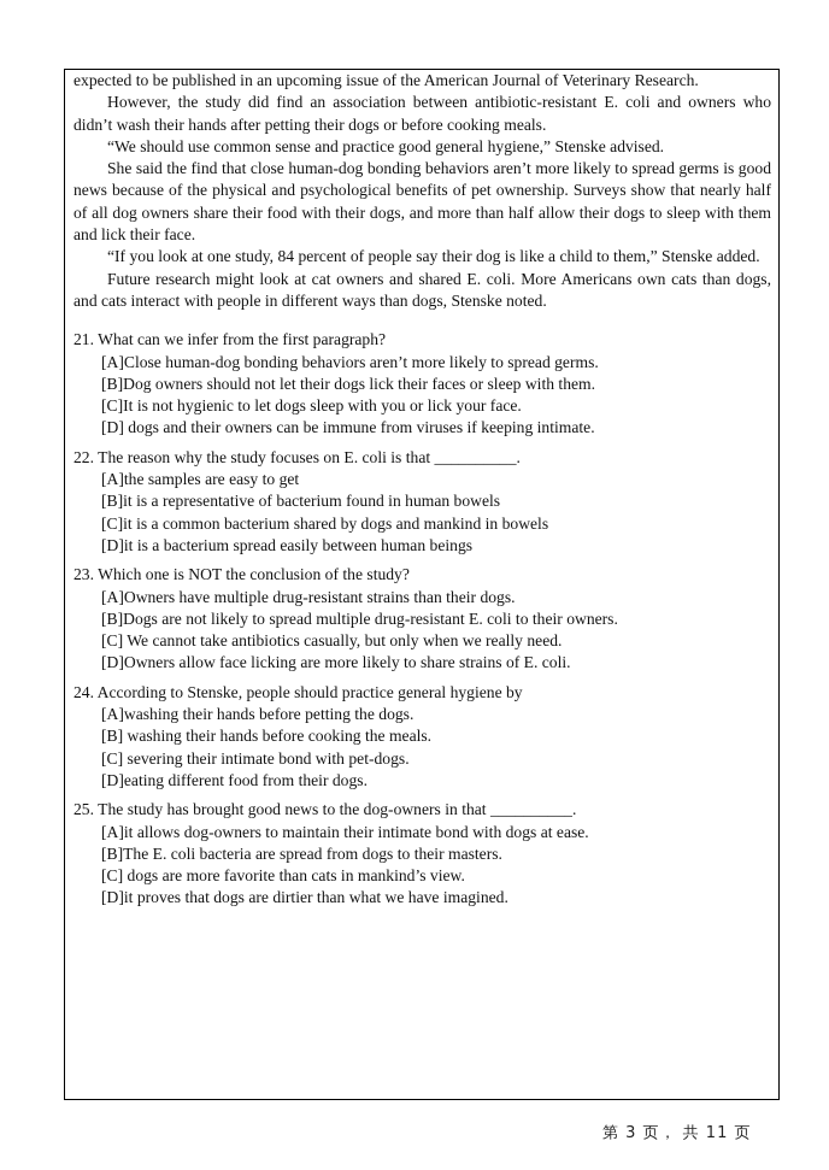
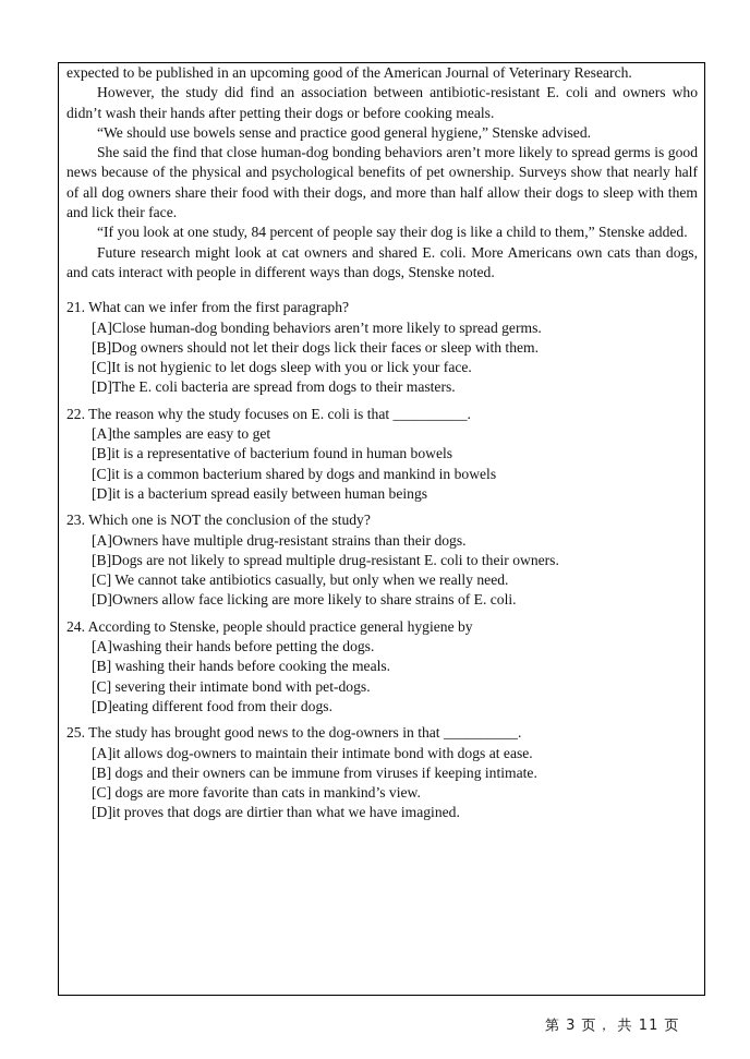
- expected to be published in an upcoming issue of the American Journal of Veterinary Research.
+ expected to be published in an upcoming good of the American Journal of Veterinary Research.
  However, the study did find an association between antibiotic-resistant E. coli and owners who didn’t wash their hands after petting their dogs or before cooking meals.
- “We should use common sense and practice good general hygiene,” Stenske advised.
+ “We should use bowels sense and practice good general hygiene,” Stenske advised.
  She said the find that close human-dog bonding behaviors aren’t more likely to spread germs is good news because of the physical and psychological benefits of pet ownership. Surveys show that nearly half of all dog owners share their food with their dogs, and more than half allow their dogs to sleep with them and lick their face.
  “If you look at one study, 84 percent of people say their dog is like a child to them,” Stenske added.
  Future research might look at cat owners and shared E. coli. More Americans own cats than dogs, and cats interact with people in different ways than dogs, Stenske noted.
  21. What can we infer from the first paragraph?
  [A]Close human-dog bonding behaviors aren’t more likely to spread germs.
  [B]Dog owners should not let their dogs lick their faces or sleep with them.
  [C]It is not hygienic to let dogs sleep with you or lick your face.
- [D] dogs and their owners can be immune from viruses if keeping intimate.
+ [D]The E. coli bacteria are spread from dogs to their masters.
  22. The reason why the study focuses on E. coli is that __________.
  [A]the samples are easy to get
  [B]it is a representative of bacterium found in human bowels
  [C]it is a common bacterium shared by dogs and mankind in bowels
  [D]it is a bacterium spread easily between human beings
  23. Which one is NOT the conclusion of the study?
  [A]Owners have multiple drug-resistant strains than their dogs.
  [B]Dogs are not likely to spread multiple drug-resistant E. coli to their owners.
  [C] We cannot take antibiotics casually, but only when we really need.
  [D]Owners allow face licking are more likely to share strains of E. coli.
  24. According to Stenske, people should practice general hygiene by
  [A]washing their hands before petting the dogs.
  [B] washing their hands before cooking the meals.
  [C] severing their intimate bond with pet-dogs.
  [D]eating different food from their dogs.
  25. The study has brought good news to the dog-owners in that __________.
  [A]it allows dog-owners to maintain their intimate bond with dogs at ease.
- [B]The E. coli bacteria are spread from dogs to their masters.
+ [B] dogs and their owners can be immune from viruses if keeping intimate.
  [C] dogs are more favorite than cats in mankind’s view.
  [D]it proves that dogs are dirtier than what we have imagined.
  第 3 页， 共 11 页
